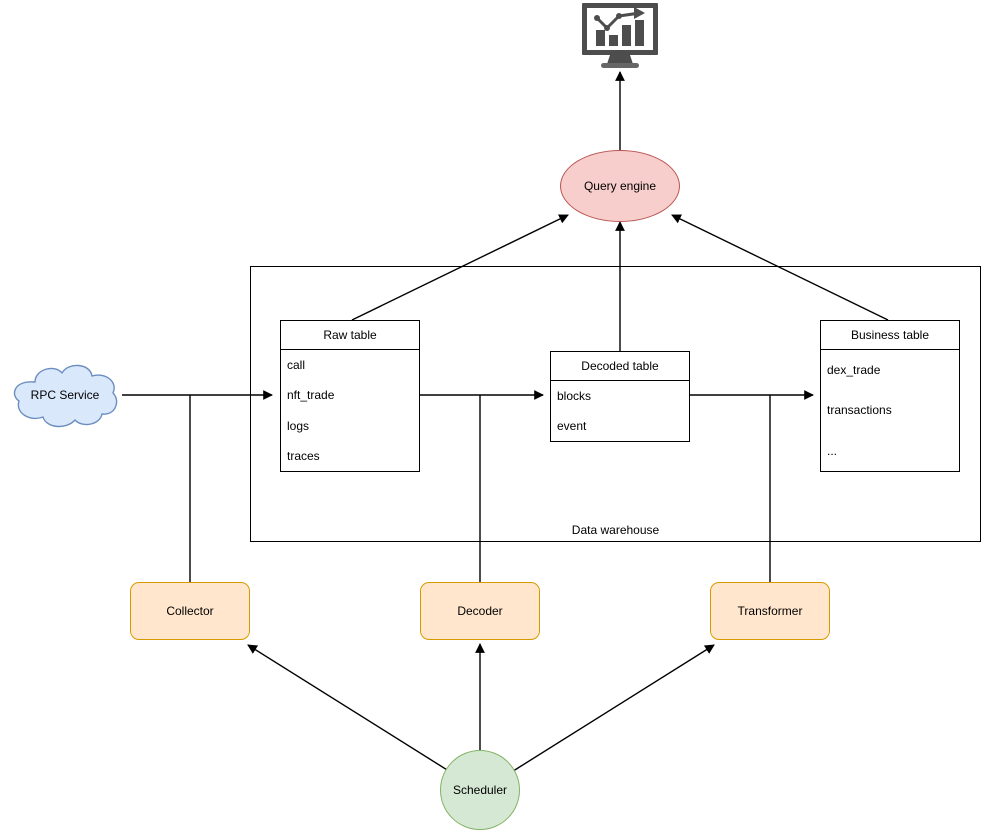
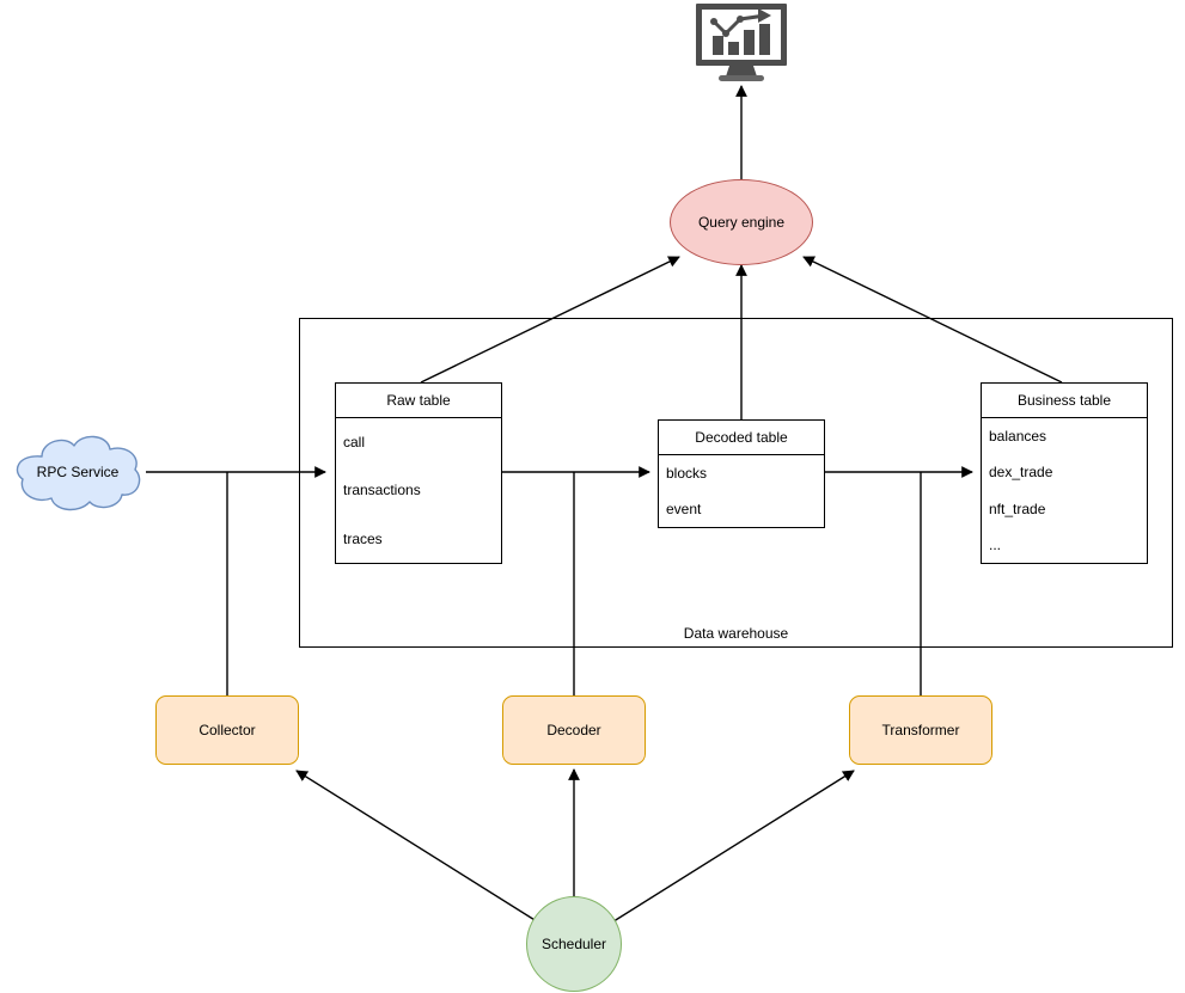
  Query engine
  Data warehouse
  Raw table
  call
- nft_trade
+ transactions
- logs
  traces
  Decoded table
  blocks
  event
  Business table
+ balances
  dex_trade
- transactions
+ nft_trade
  ...
  RPC Service
  Collector
  Decoder
  Transformer
  Scheduler
